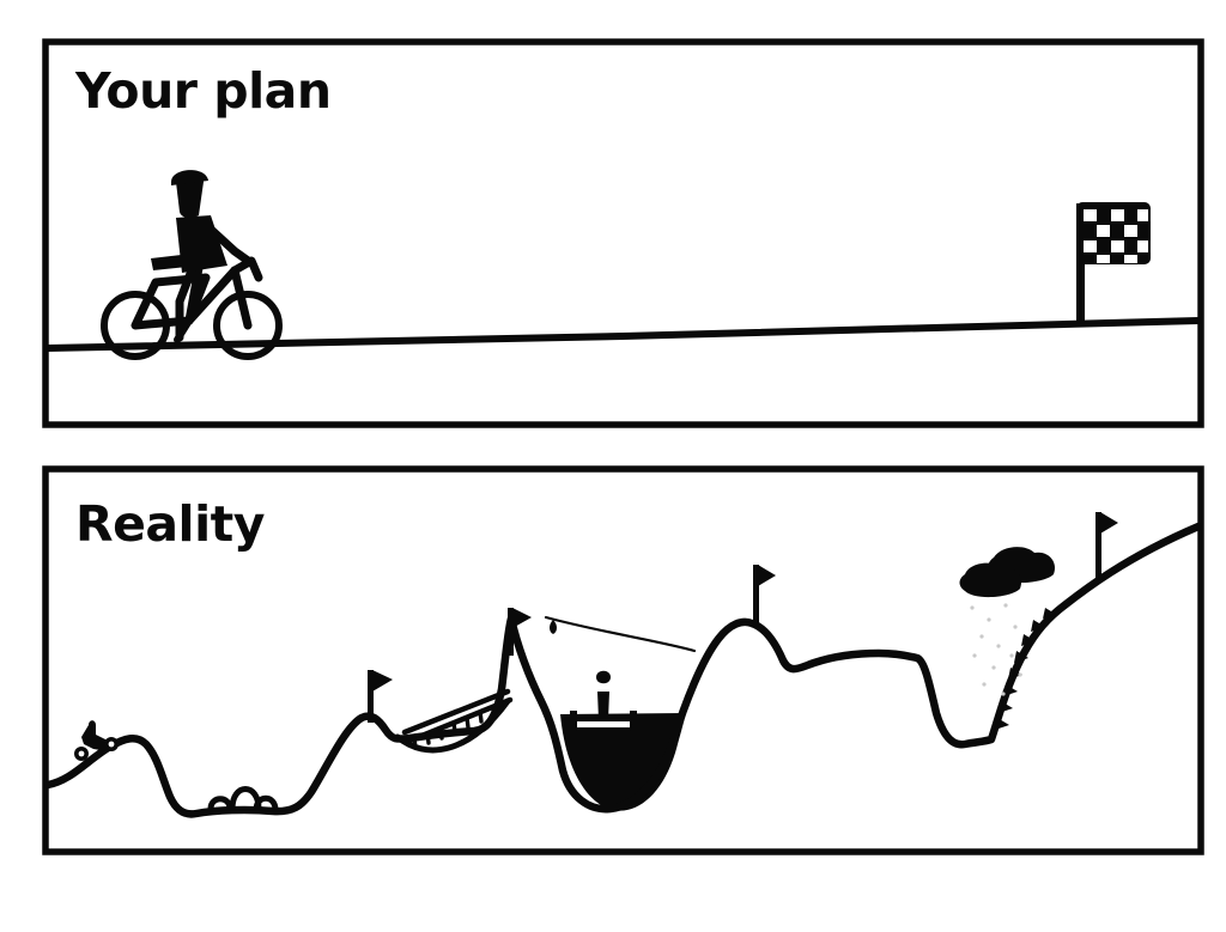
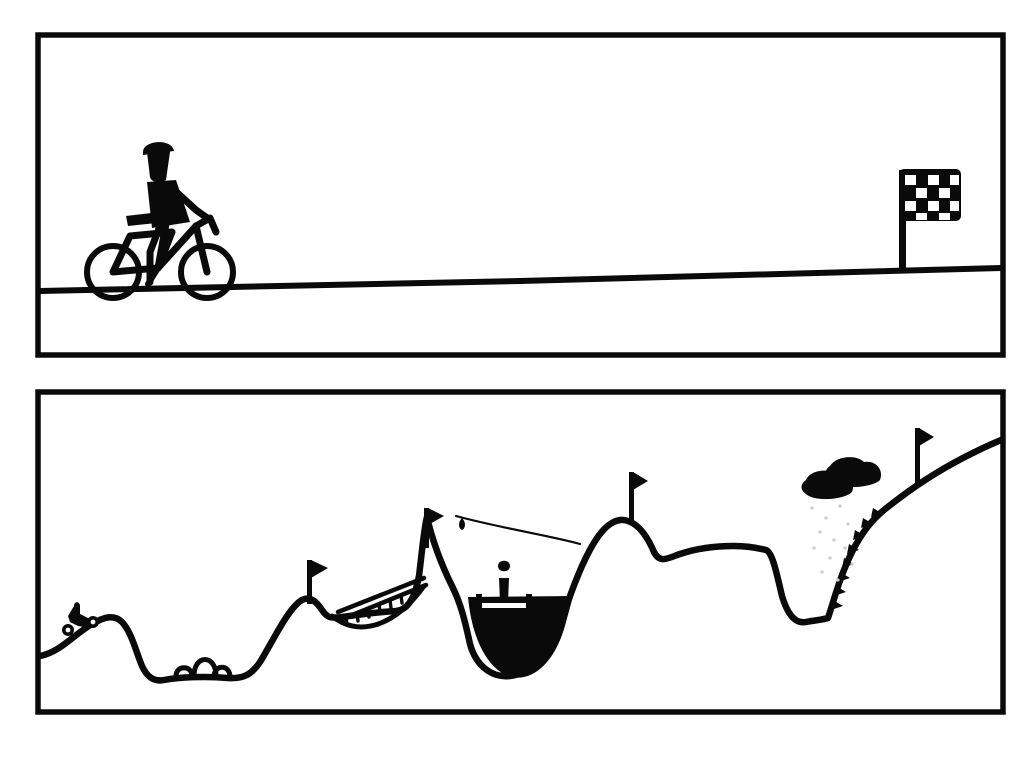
- Your plan
- Reality
